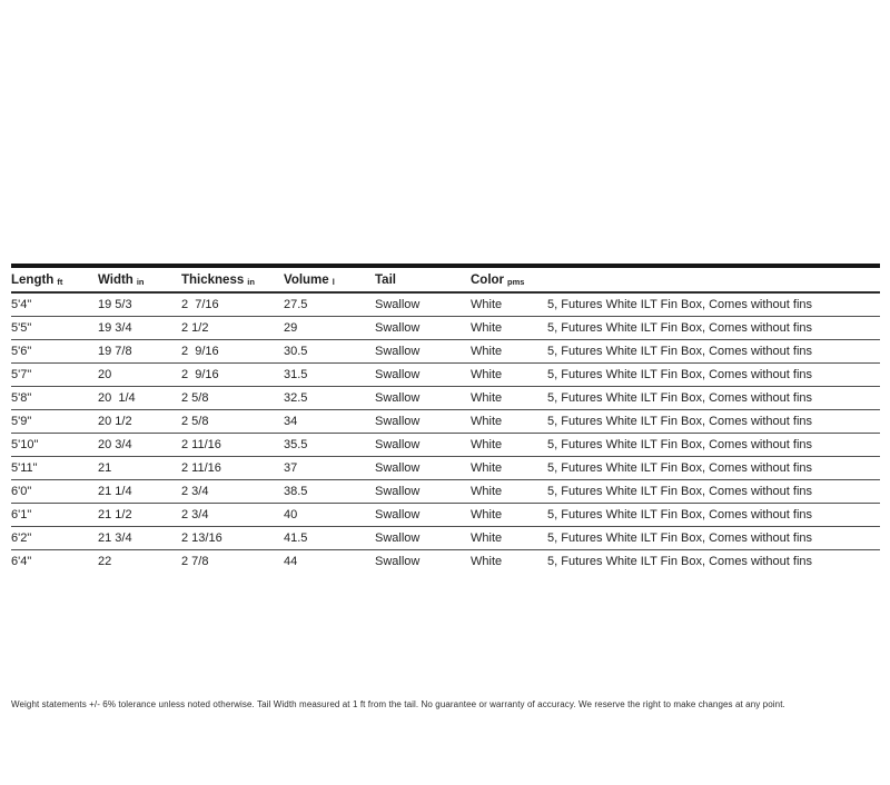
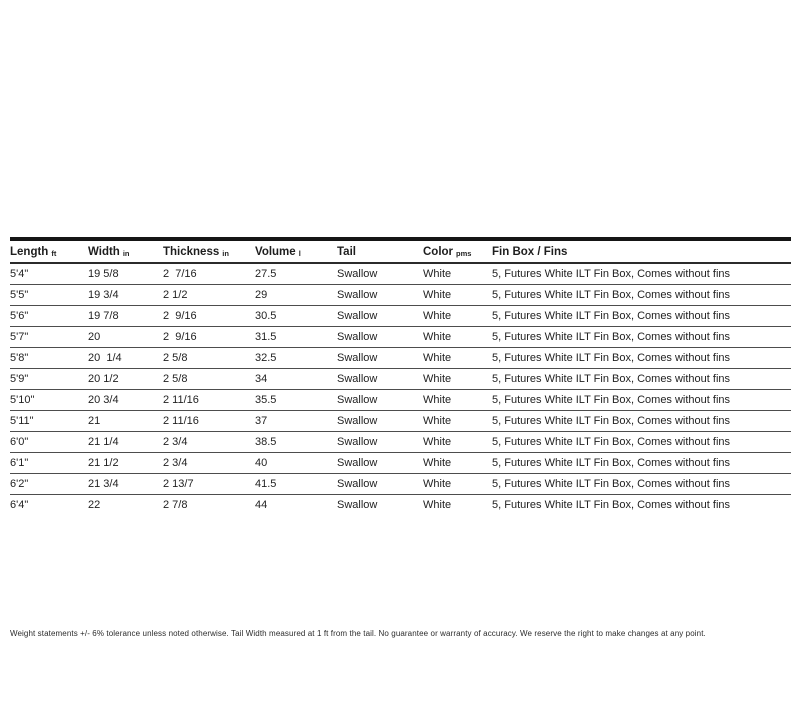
  Length ft
  Width in
  Thickness in
  Volume l
  Tail
  Color pms
+ Fin Box / Fins
  5'4"
- 19 5/3
+ 19 5/8
  2 7/16
  27.5
  Swallow
  White
  5, Futures White ILT Fin Box, Comes without fins
  5'5"
  19 3/4
  2 1/2
  29
  Swallow
  White
  5, Futures White ILT Fin Box, Comes without fins
  5'6"
  19 7/8
  2 9/16
  30.5
  Swallow
  White
  5, Futures White ILT Fin Box, Comes without fins
  5'7"
  20
  2 9/16
  31.5
  Swallow
  White
  5, Futures White ILT Fin Box, Comes without fins
  5'8"
  20 1/4
  2 5/8
  32.5
  Swallow
  White
  5, Futures White ILT Fin Box, Comes without fins
  5'9"
  20 1/2
  2 5/8
  34
  Swallow
  White
  5, Futures White ILT Fin Box, Comes without fins
  5'10"
  20 3/4
  2 11/16
  35.5
  Swallow
  White
  5, Futures White ILT Fin Box, Comes without fins
  5'11"
  21
  2 11/16
  37
  Swallow
  White
  5, Futures White ILT Fin Box, Comes without fins
  6'0"
  21 1/4
  2 3/4
  38.5
  Swallow
  White
  5, Futures White ILT Fin Box, Comes without fins
  6'1"
  21 1/2
  2 3/4
  40
  Swallow
  White
  5, Futures White ILT Fin Box, Comes without fins
  6'2"
  21 3/4
- 2 13/16
+ 2 13/7
  41.5
  Swallow
  White
  5, Futures White ILT Fin Box, Comes without fins
  6'4"
  22
  2 7/8
  44
  Swallow
  White
  5, Futures White ILT Fin Box, Comes without fins
  Weight statements +/- 6% tolerance unless noted otherwise. Tail Width measured at 1 ft from the tail. No guarantee or warranty of accuracy. We reserve the right to make changes at any point.
